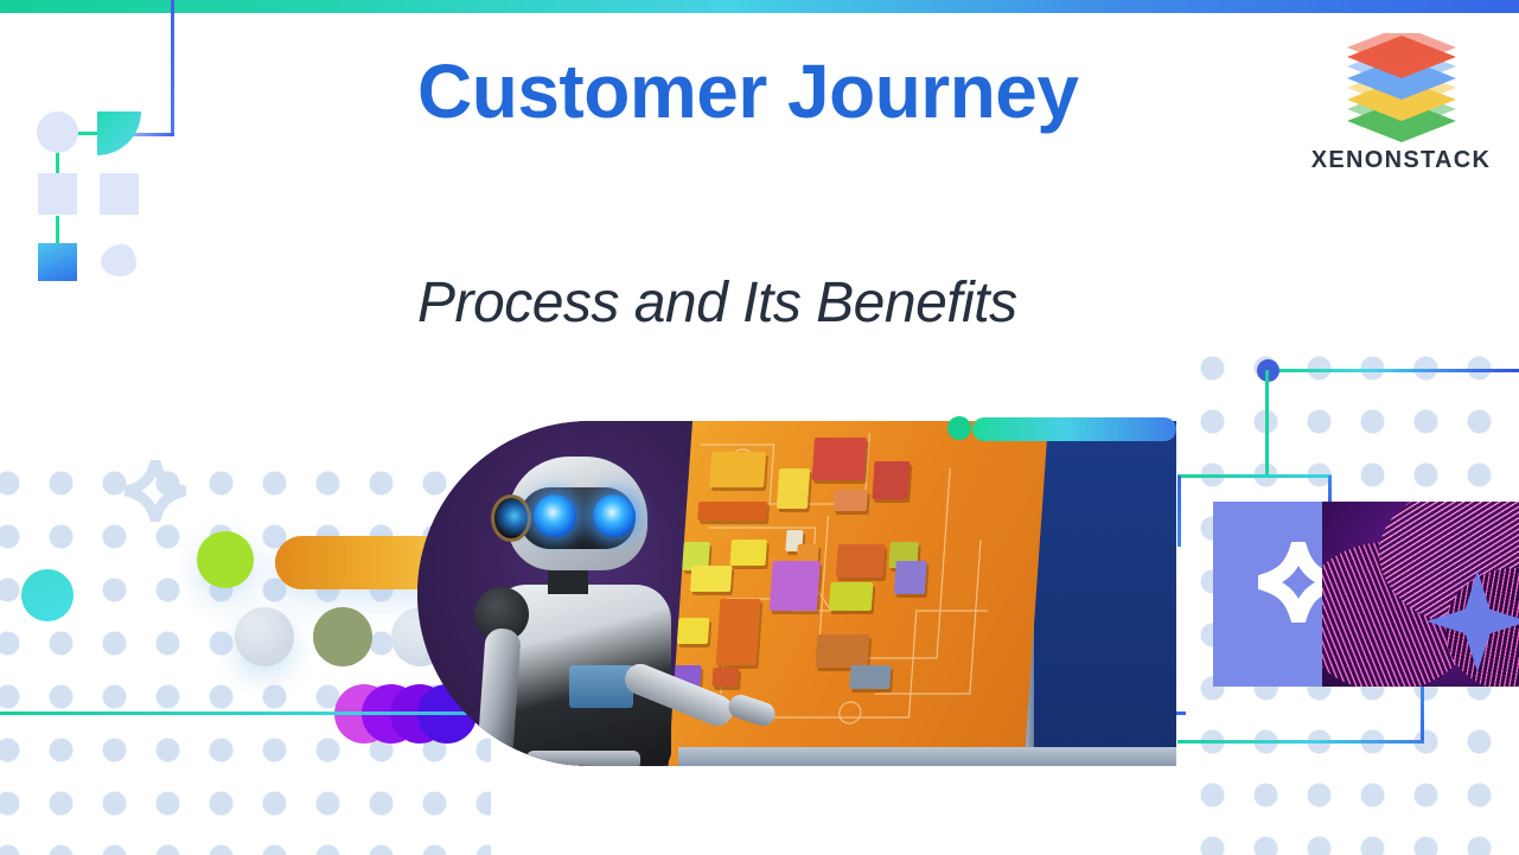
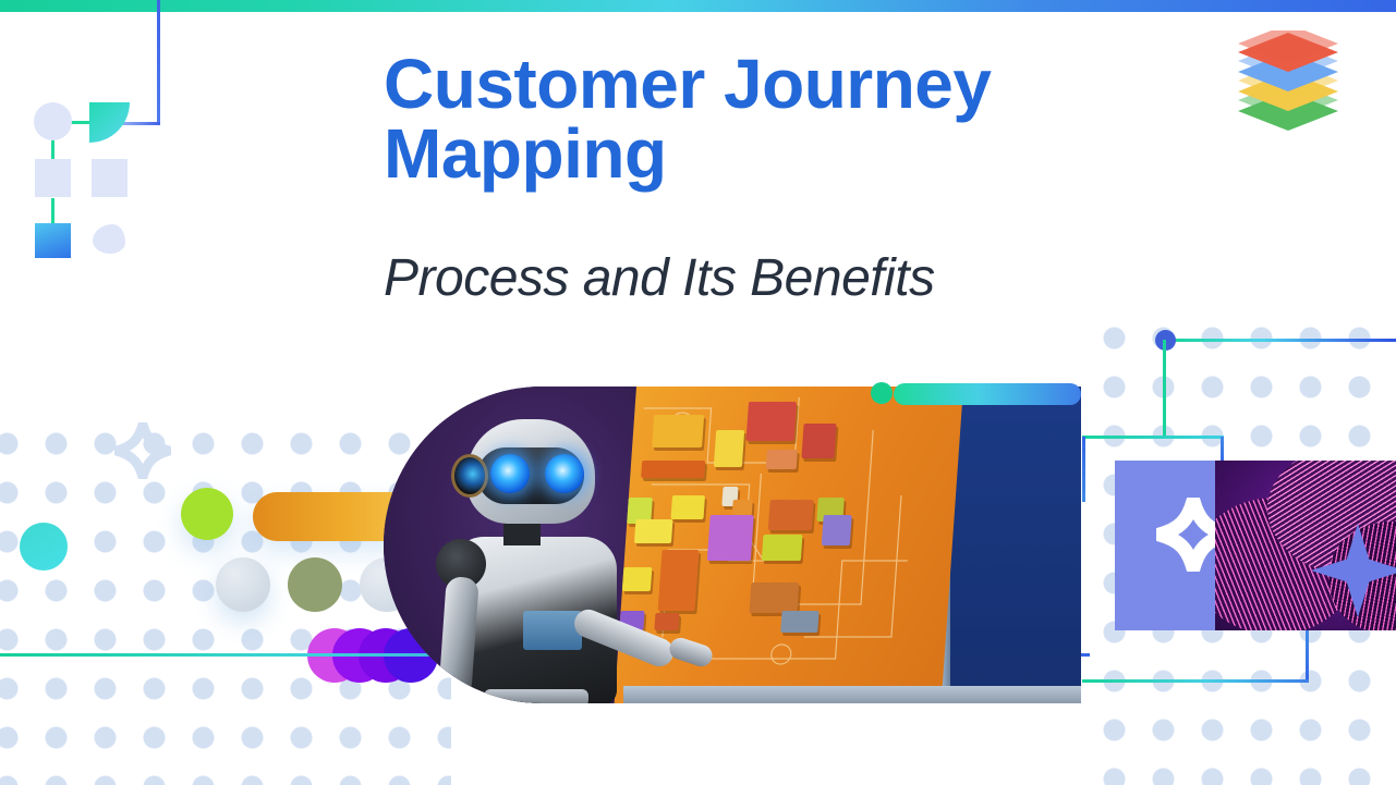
  Customer Journey
+ Mapping
  Process and Its Benefits
- XENONSTACK
